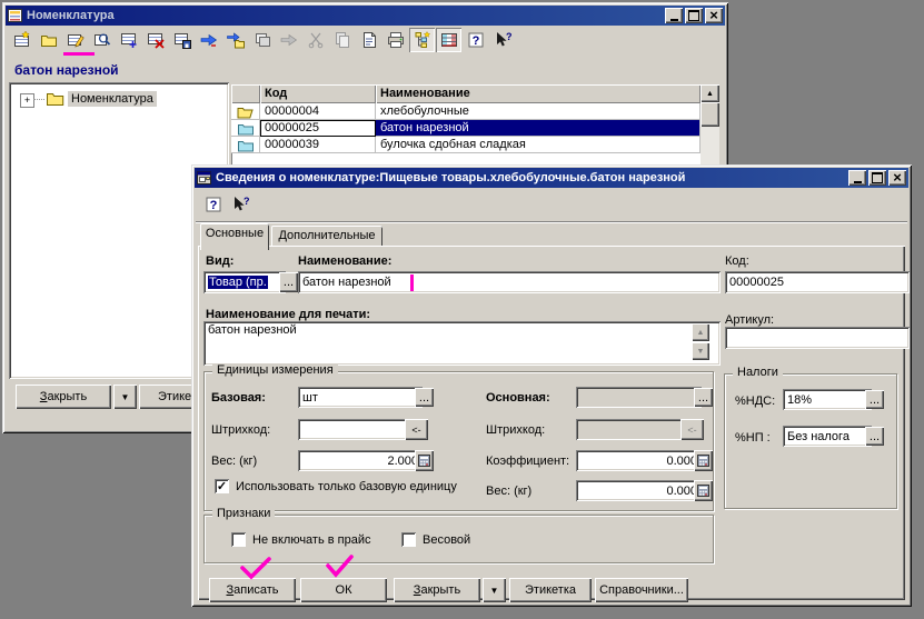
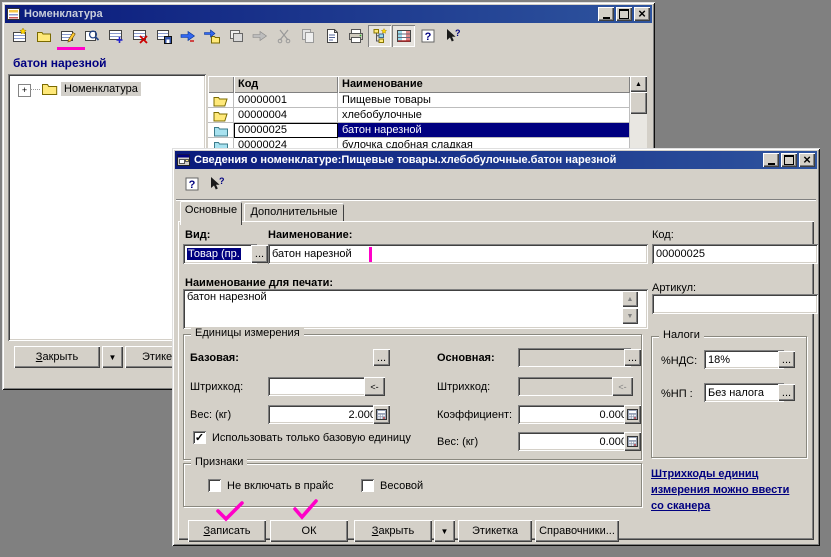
  Номенклатура
  ?
  ?
  батон нарезной
  +
  Номенклатура
  Код
  Наименование
+ 00000001
+ Пищевые товары
  00000004
  хлебобулочные
  00000025
  батон нарезной
- 00000039
+ 00000024
  булочка сдобная сладкая
  Закрыть
  ▼
  Сведения о номенклатуре:Пищевые товары.хлебобулочные.батон нарезной
  ?
  ?
  Основные
  Дополнительные
  Вид:
  Товар (пр.
  ...
  Наименование:
  батон нарезной
  Код:
  00000025
  Наименование для печати:
  батон нарезной
  Артикул:
  Единицы измерения
  Базовая:
- шт
  ...
  Штрихкод:
  <-
  Вес: (кг)
  2.00
  Использовать только базовую единицу
  Основная:
  ...
  Штрихкод:
  <-
  Коэффициент:
  0.00
  Вес: (кг)
  0.00
  Налоги
  %НДС:
  18%
  ...
  %НП :
  Без налога
  ...
  Признаки
  Не включать в прайс
  Весовой
+ Штрихкоды единиц
+ измерения можно ввести
+ со сканера
  Записать
  ОК
  Закрыть
  ▼
  Этикетка
  Справочники...
